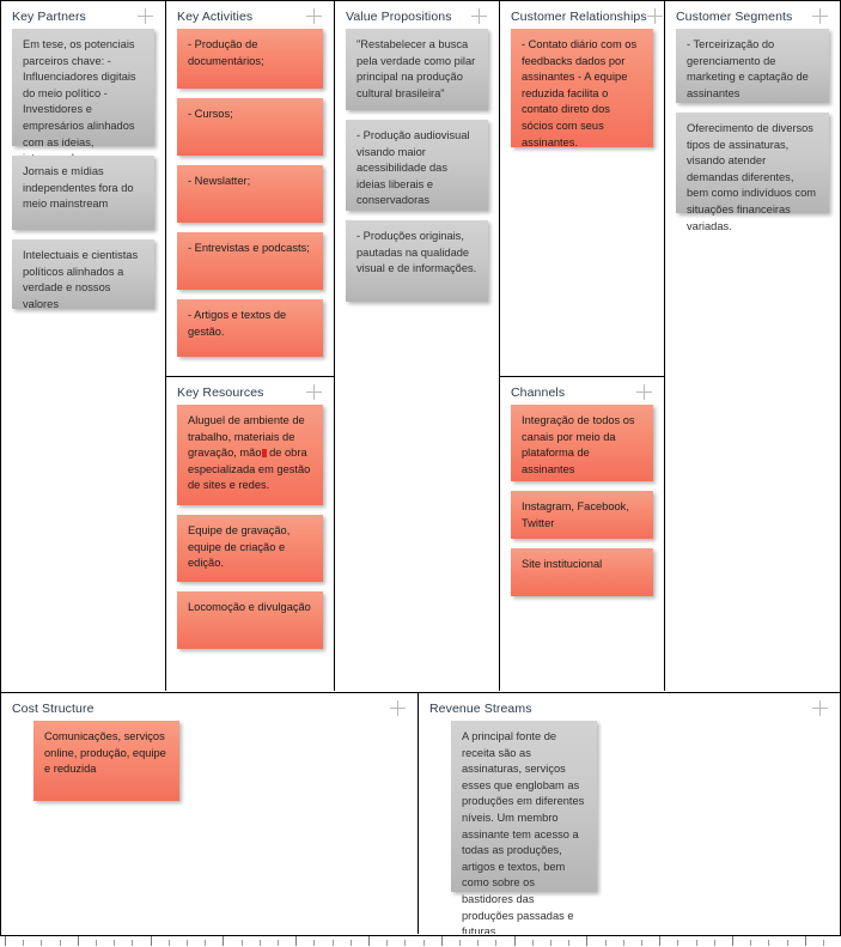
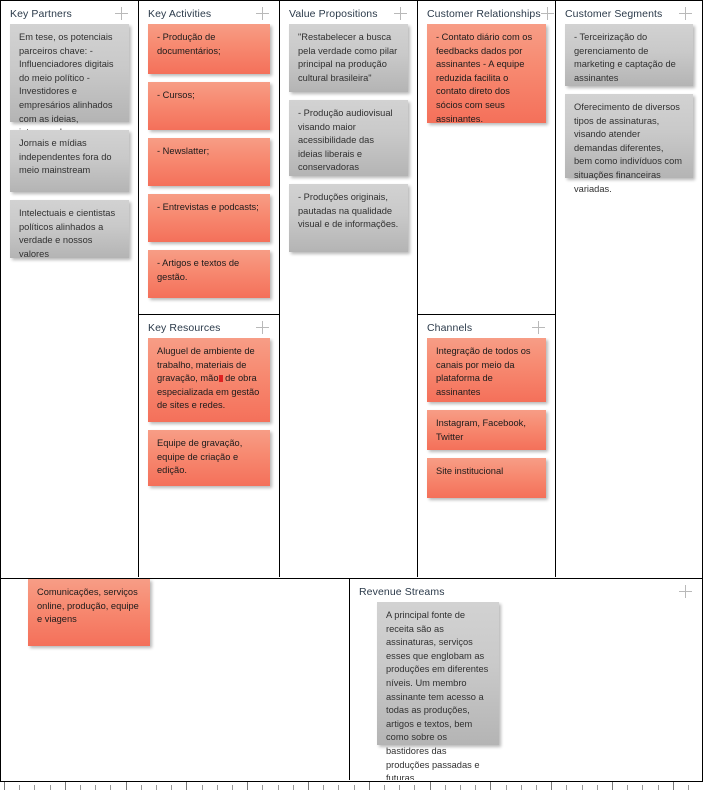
  Key Partners
  Em tese, os potenciais parceiros chave: - Influenciadores digitais do meio político - Investidores e empresários alinhados com as ideias,
  Jornais e mídias independentes fora do meio mainstream
  Intelectuais e cientistas políticos alinhados a verdade e nossos valores
  Key Activities
  - Produção de documentários;
  - Cursos;
  - Newslatter;
  - Entrevistas e podcasts;
  - Artigos e textos de gestão.
  Key Resources
  Aluguel de ambiente de trabalho, materiais de gravação, mão de obra especializada em gestão de sites e redes.
  Equipe de gravação, equipe de criação e edição.
- Locomoção e divulgação
  Value Propositions
  "Restabelecer a busca pela verdade como pilar principal na produção cultural brasileira"
  - Produção audiovisual visando maior acessibilidade das ideias liberais e conservadoras
  - Produções originais, pautadas na qualidade visual e de informações.
  Customer Relationships
  - Contato diário com os feedbacks dados por assinantes - A equipe reduzida facilita o contato direto dos sócios com seus assinantes.
  Channels
  Integração de todos os canais por meio da plataforma de assinantes
  Instagram, Facebook, Twitter
  Site institucional
  Customer Segments
  - Terceirização do gerenciamento de marketing e captação de assinantes
  Oferecimento de diversos tipos de assinaturas, visando atender demandas diferentes, bem como indivíduos com situações financeiras variadas.
- Cost Structure
- Comunicações, serviços online, produção, equipe e reduzida
+ Comunicações, serviços online, produção, equipe e viagens
  Revenue Streams
  A principal fonte de receita são as assinaturas, serviços esses que englobam as produções em diferentes níveis. Um membro assinante tem acesso a todas as produções, artigos e textos, bem como sobre os bastidores das produções passadas e futuras
